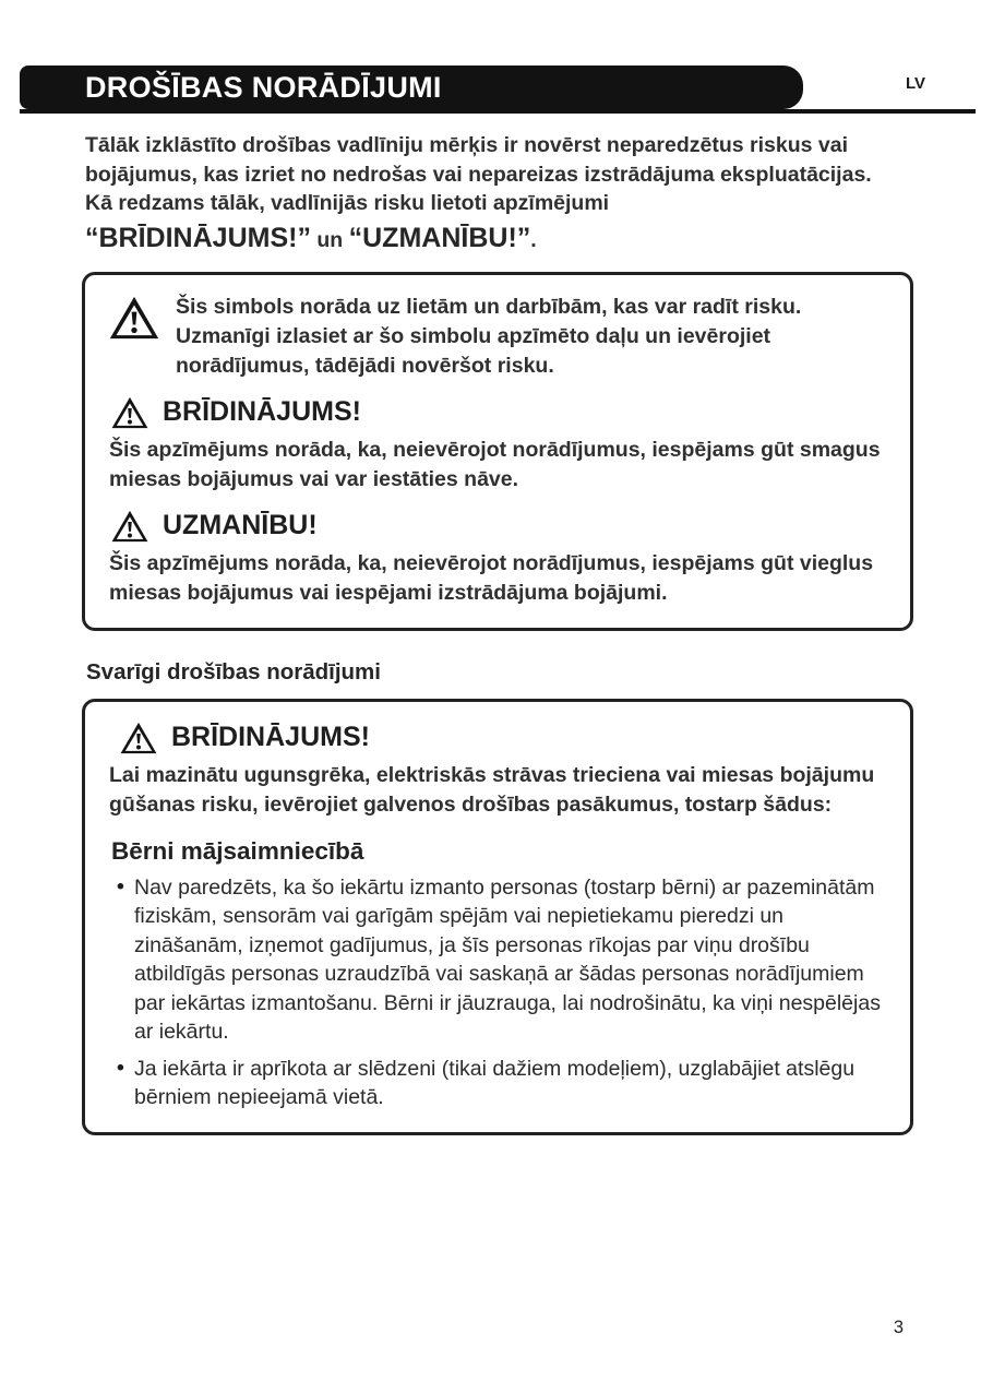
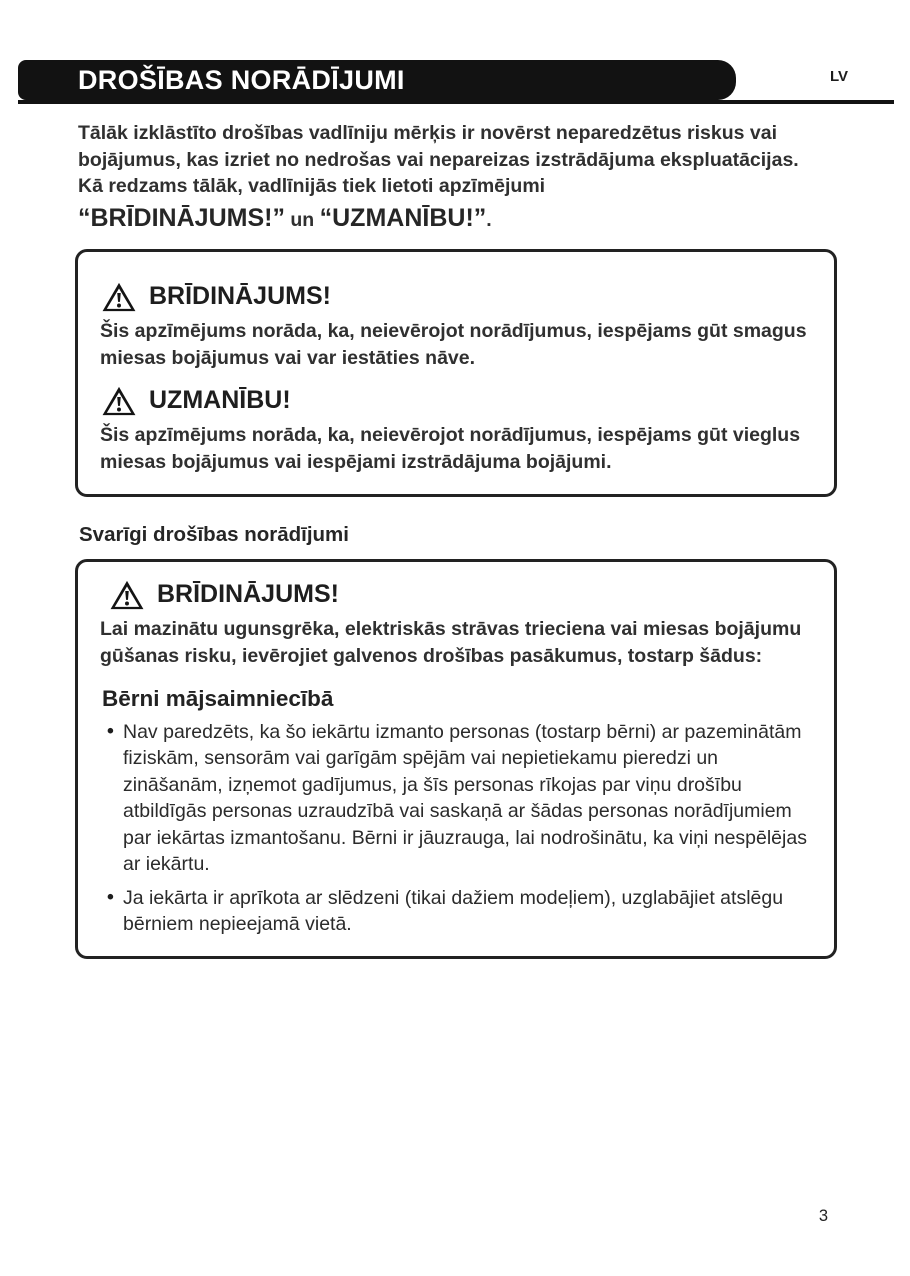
  DROŠĪBAS NORĀDĪJUMI
  LV
  Tālāk izklāstīto drošības vadlīniju mērķis ir novērst neparedzētus riskus vai bojājumus, kas izriet no nedrošas vai nepareizas izstrādājuma ekspluatācijas.
- Kā redzams tālāk, vadlīnijās risku lietoti apzīmējumi
+ Kā redzams tālāk, vadlīnijās tiek lietoti apzīmējumi
  “BRĪDINĀJUMS!” un “UZMANĪBU!”.
- Šis simbols norāda uz lietām un darbībām, kas var radīt risku. Uzmanīgi izlasiet ar šo simbolu apzīmēto daļu un ievērojiet norādījumus, tādējādi novēršot risku.
  BRĪDINĀJUMS!
  Šis apzīmējums norāda, ka, neievērojot norādījumus, iespējams gūt smagus miesas bojājumus vai var iestāties nāve.
  UZMANĪBU!
  Šis apzīmējums norāda, ka, neievērojot norādījumus, iespējams gūt vieglus miesas bojājumus vai iespējami izstrādājuma bojājumi.
  Svarīgi drošības norādījumi
  BRĪDINĀJUMS!
  Lai mazinātu ugunsgrēka, elektriskās strāvas trieciena vai miesas bojājumu gūšanas risku, ievērojiet galvenos drošības pasākumus, tostarp šādus:
  Bērni mājsaimniecībā
  Nav paredzēts, ka šo iekārtu izmanto personas (tostarp bērni) ar pazeminātām fiziskām, sensorām vai garīgām spējām vai nepietiekamu pieredzi un zināšanām, izņemot gadījumus, ja šīs personas rīkojas par viņu drošību atbildīgās personas uzraudzībā vai saskaņā ar šādas personas norādījumiem par iekārtas izmantošanu. Bērni ir jāuzrauga, lai nodrošinātu, ka viņi nespēlējas ar iekārtu.
  Ja iekārta ir aprīkota ar slēdzeni (tikai dažiem modeļiem), uzglabājiet atslēgu bērniem nepieejamā vietā.
  3
